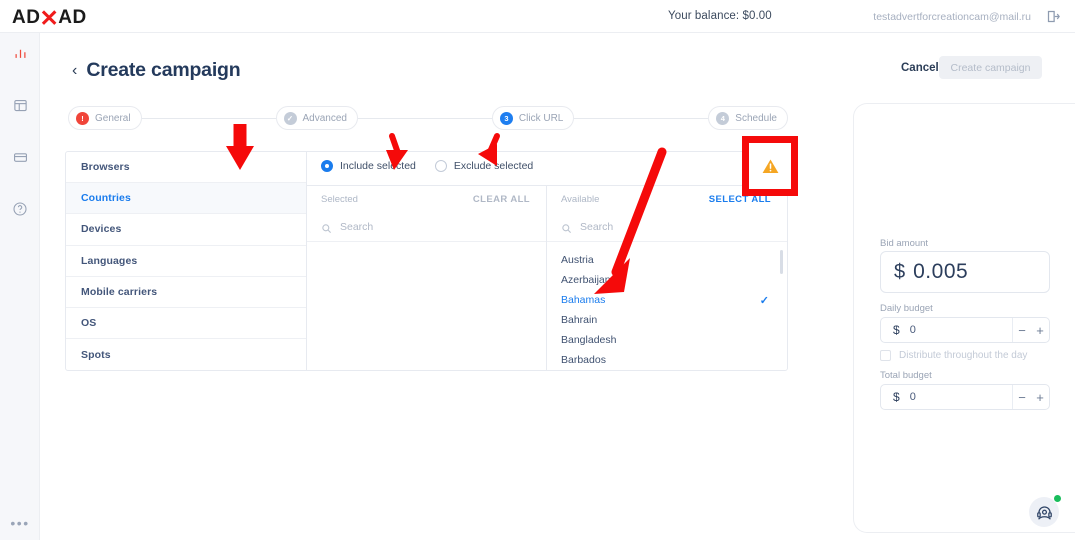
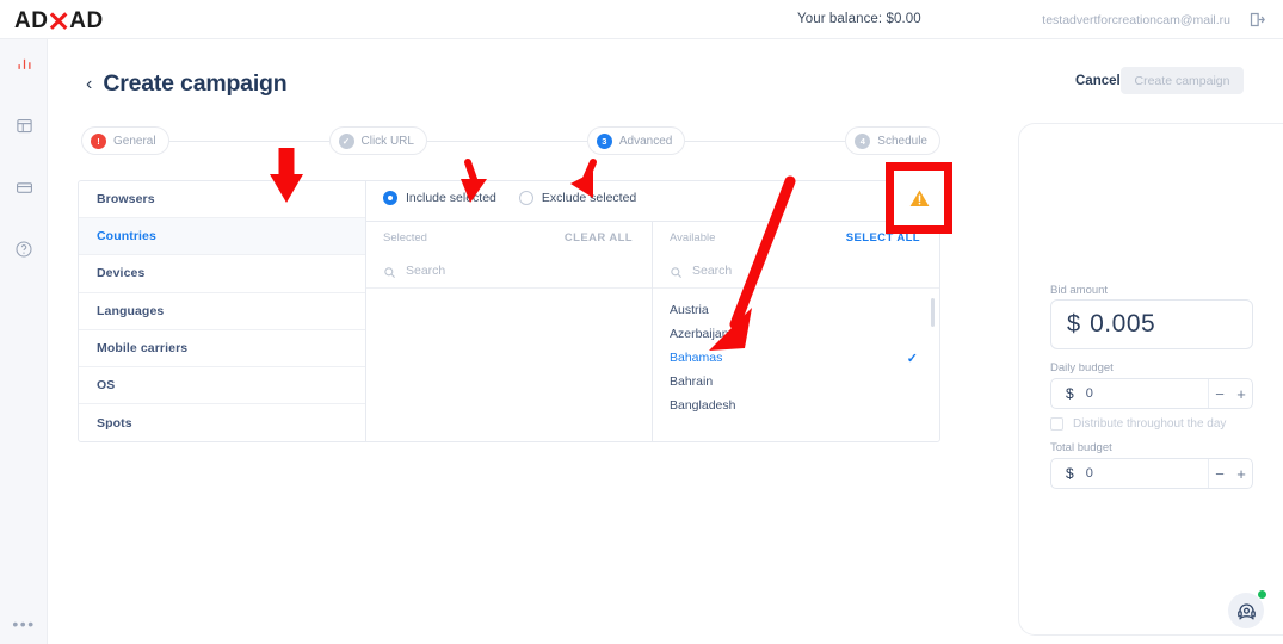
  AD
  ✕
  AD
  Your balance: $0.00
  testadvertforcreationcam@mail.ru
  •••
  ‹
  Create campaign
  Cancel
  Create campaign
  !
  General
  ✓
- Advanced
+ Click URL
  3
- Click URL
+ Advanced
  4
  Schedule
  Browsers
  Countries
  Devices
  Languages
  Mobile carriers
  OS
  Spots
  Include selcted
  Exclude selected
  Selected
  CLEAR ALL
  Search
  Available
  SELECT ALL
  Search
  Austria
  Azerbaijan
  Bahamas
  ✓
  Bahrain
  Bangladesh
- Barbados
  Bid amount
  $
  0.005
  Daily budget
  $
  0
  −
  +
  Distribute throughout the day
  Total budget
  $
  0
  −
  +
